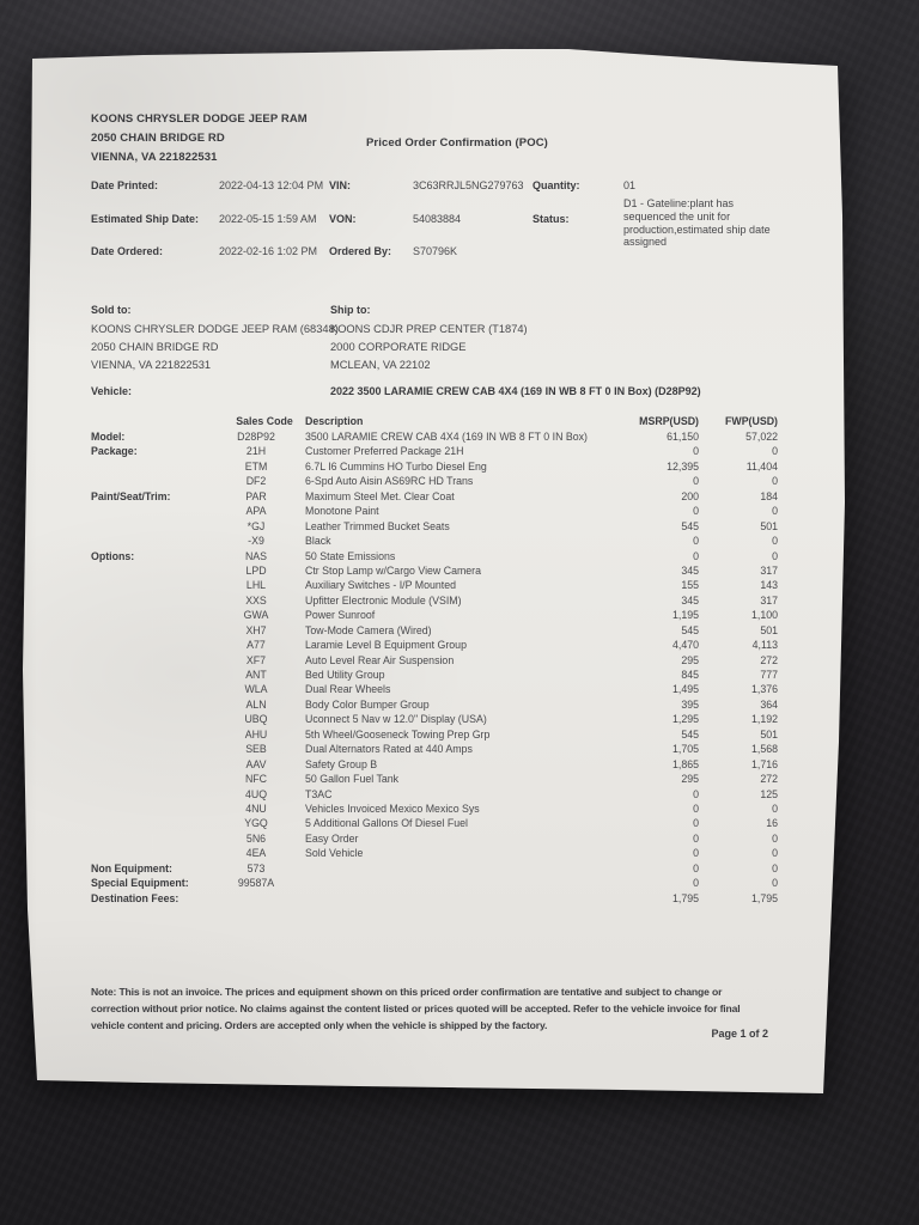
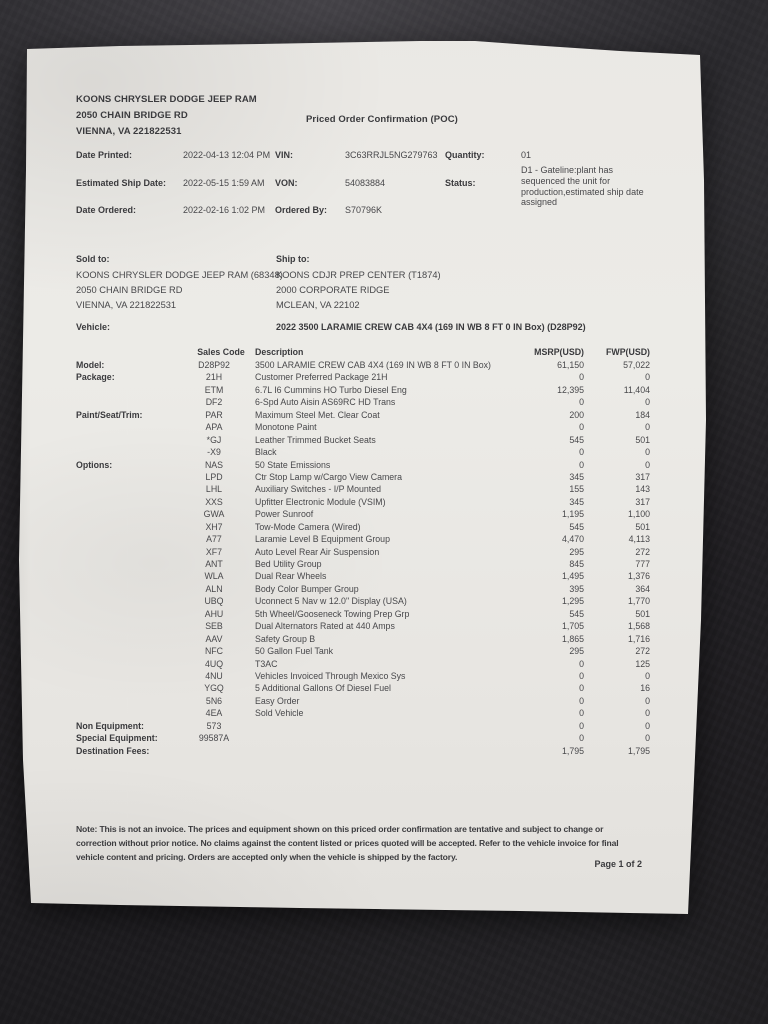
  KOONS CHRYSLER DODGE JEEP RAM
  2050 CHAIN BRIDGE RD
  VIENNA, VA 221822531
  Priced Order Confirmation (POC)
  Date Printed:
  2022-04-13 12:04 PM
  VIN:
  3C63RRJL5NG279763
  Quantity:
  01
  D1 - Gateline:plant has sequenced the unit for production,estimated ship date assigned
  Estimated Ship Date:
  2022-05-15 1:59 AM
  VON:
  54083884
  Status:
  Date Ordered:
  2022-02-16 1:02 PM
  Ordered By:
  S70796K
  Sold to:
  KOONS CHRYSLER DODGE JEEP RAM (68348)
  2050 CHAIN BRIDGE RD
  VIENNA, VA 221822531
  Ship to:
  KOONS CDJR PREP CENTER (T1874)
  2000 CORPORATE RIDGE
  MCLEAN, VA 22102
  Vehicle:
  2022 3500 LARAMIE CREW CAB 4X4 (169 IN WB 8 FT 0 IN Box) (D28P92)
  Sales Code
  Description
  MSRP(USD)
  FWP(USD)
  Model:
  D28P92
  3500 LARAMIE CREW CAB 4X4 (169 IN WB 8 FT 0 IN Box)
  61,150
  57,022
  Package:
  21H
  Customer Preferred Package 21H
  0
  0
  ETM
  6.7L I6 Cummins HO Turbo Diesel Eng
  12,395
  11,404
  DF2
  6-Spd Auto Aisin AS69RC HD Trans
  0
  0
  Paint/Seat/Trim:
  PAR
  Maximum Steel Met. Clear Coat
  200
  184
  APA
  Monotone Paint
  0
  0
  *GJ
  Leather Trimmed Bucket Seats
  545
  501
  -X9
  Black
  0
  0
  Options:
  NAS
  50 State Emissions
  0
  0
  LPD
  Ctr Stop Lamp w/Cargo View Camera
  345
  317
  LHL
  Auxiliary Switches - I/P Mounted
  155
  143
  XXS
  Upfitter Electronic Module (VSIM)
  345
  317
  GWA
  Power Sunroof
  1,195
  1,100
  XH7
  Tow-Mode Camera (Wired)
  545
  501
  A77
  Laramie Level B Equipment Group
  4,470
  4,113
  XF7
  Auto Level Rear Air Suspension
  295
  272
  ANT
  Bed Utility Group
  845
  777
  WLA
  Dual Rear Wheels
  1,495
  1,376
  ALN
  Body Color Bumper Group
  395
  364
  UBQ
  Uconnect 5 Nav w 12.0" Display (USA)
  1,295
- 1,192
+ 1,770
  AHU
  5th Wheel/Gooseneck Towing Prep Grp
  545
  501
  SEB
  Dual Alternators Rated at 440 Amps
  1,705
  1,568
  AAV
  Safety Group B
  1,865
  1,716
  NFC
  50 Gallon Fuel Tank
  295
  272
  4UQ
  T3AC
  0
  125
  4NU
- Vehicles Invoiced Mexico Mexico Sys
+ Vehicles Invoiced Through Mexico Sys
  0
  0
  YGQ
  5 Additional Gallons Of Diesel Fuel
  0
  16
  5N6
  Easy Order
  0
  0
  4EA
  Sold Vehicle
  0
  0
  Non Equipment:
  573
  0
  0
  Special Equipment:
  99587A
  0
  0
  Destination Fees:
  1,795
  1,795
  Note: This is not an invoice. The prices and equipment shown on this priced order confirmation are tentative and subject to change or
  correction without prior notice. No claims against the content listed or prices quoted will be accepted. Refer to the vehicle invoice for final
  vehicle content and pricing. Orders are accepted only when the vehicle is shipped by the factory.
  Page 1 of 2
